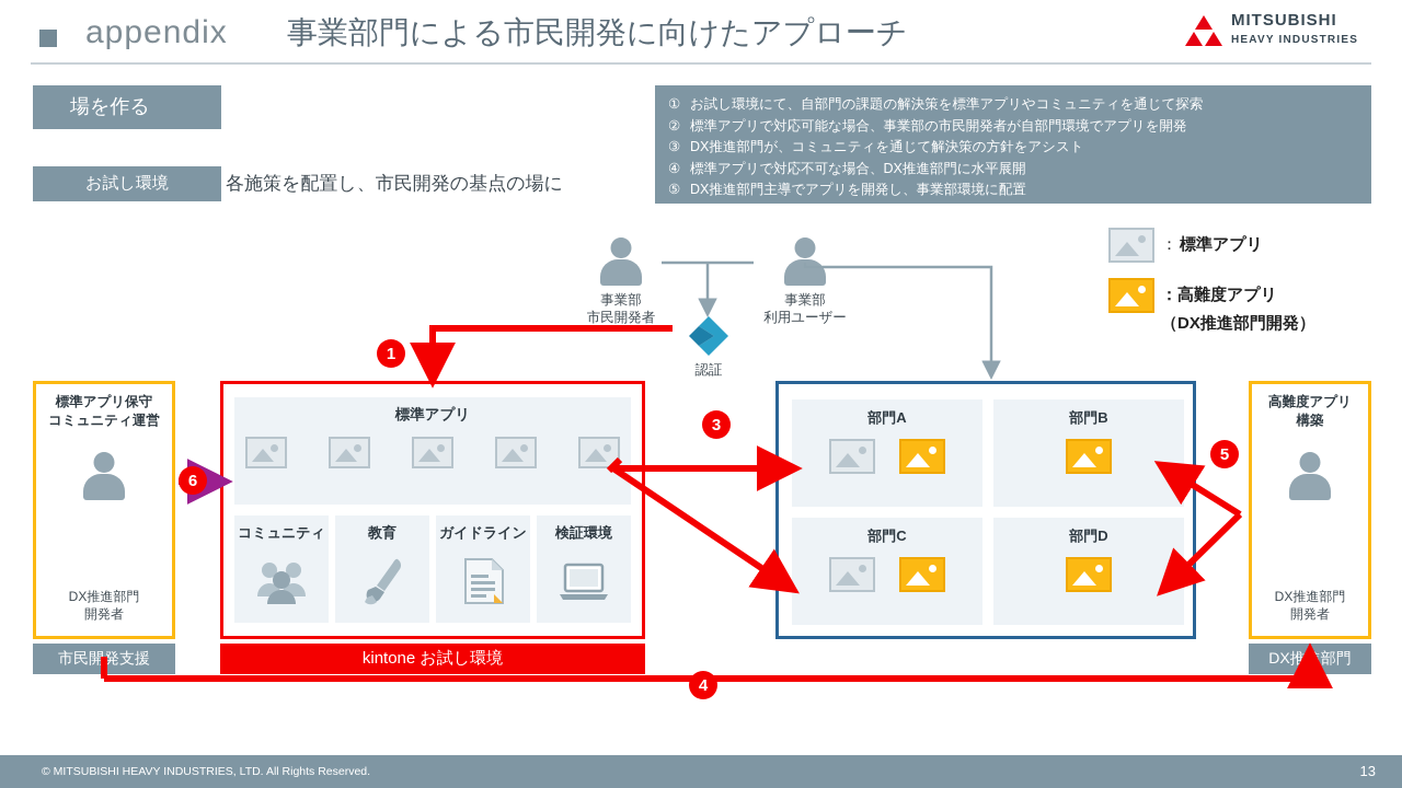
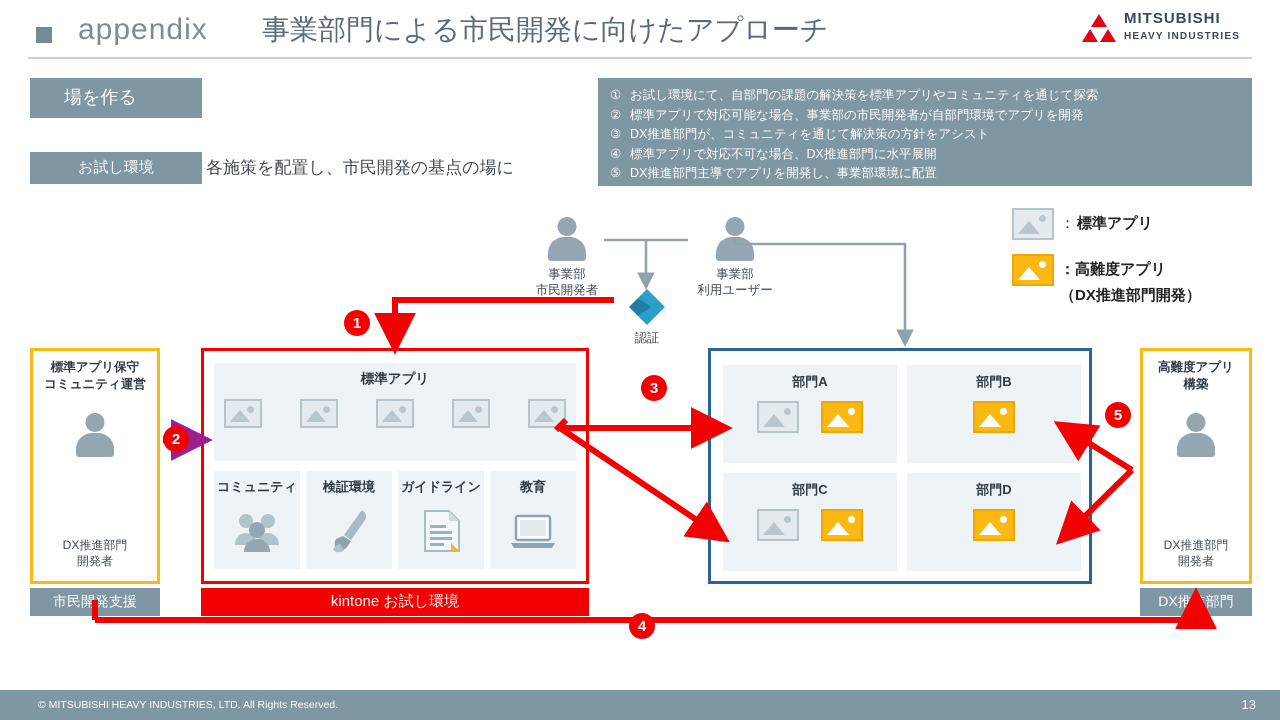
  appendix
  事業部門による市民開発に向けたアプローチ
  MITSUBISHI
  HEAVY INDUSTRIES
  場を作る
  お試し環境
  各施策を配置し、市民開発の基点の場に
  ①
  お試し環境にて、自部門の課題の解決策を標準アプリやコミュニティを通じて探索
  ②
  標準アプリで対応可能な場合、事業部の市民開発者が自部門環境でアプリを開発
  ③
  DX推進部門が、コミュニティを通じて解決策の方針をアシスト
  ④
  標準アプリで対応不可な場合、DX推進部門に水平展開
  ⑤
  DX推進部門主導でアプリを開発し、事業部環境に配置
  ：
  標準アプリ
  ：高難度アプリ
  （DX推進部門開発）
  事業部
  市民開発者
  事業部
  利用ユーザー
  認証
  標準アプリ保守
  コミュニティ運営
  DX推進部門
  開発者
  市民開発支援
  標準アプリ
  コミュニティ
- 教育
+ 検証環境
  ガイドライン
- 検証環境
+ 教育
  kintone お試し環境
  部門A
  部門B
  部門C
  部門D
  高難度アプリ
  構築
  DX推進部門
  開発者
  DX推進部門
  1
- 6
+ 2
  3
  4
  5
  © MITSUBISHI HEAVY INDUSTRIES, LTD. All Rights Reserved.
  13
